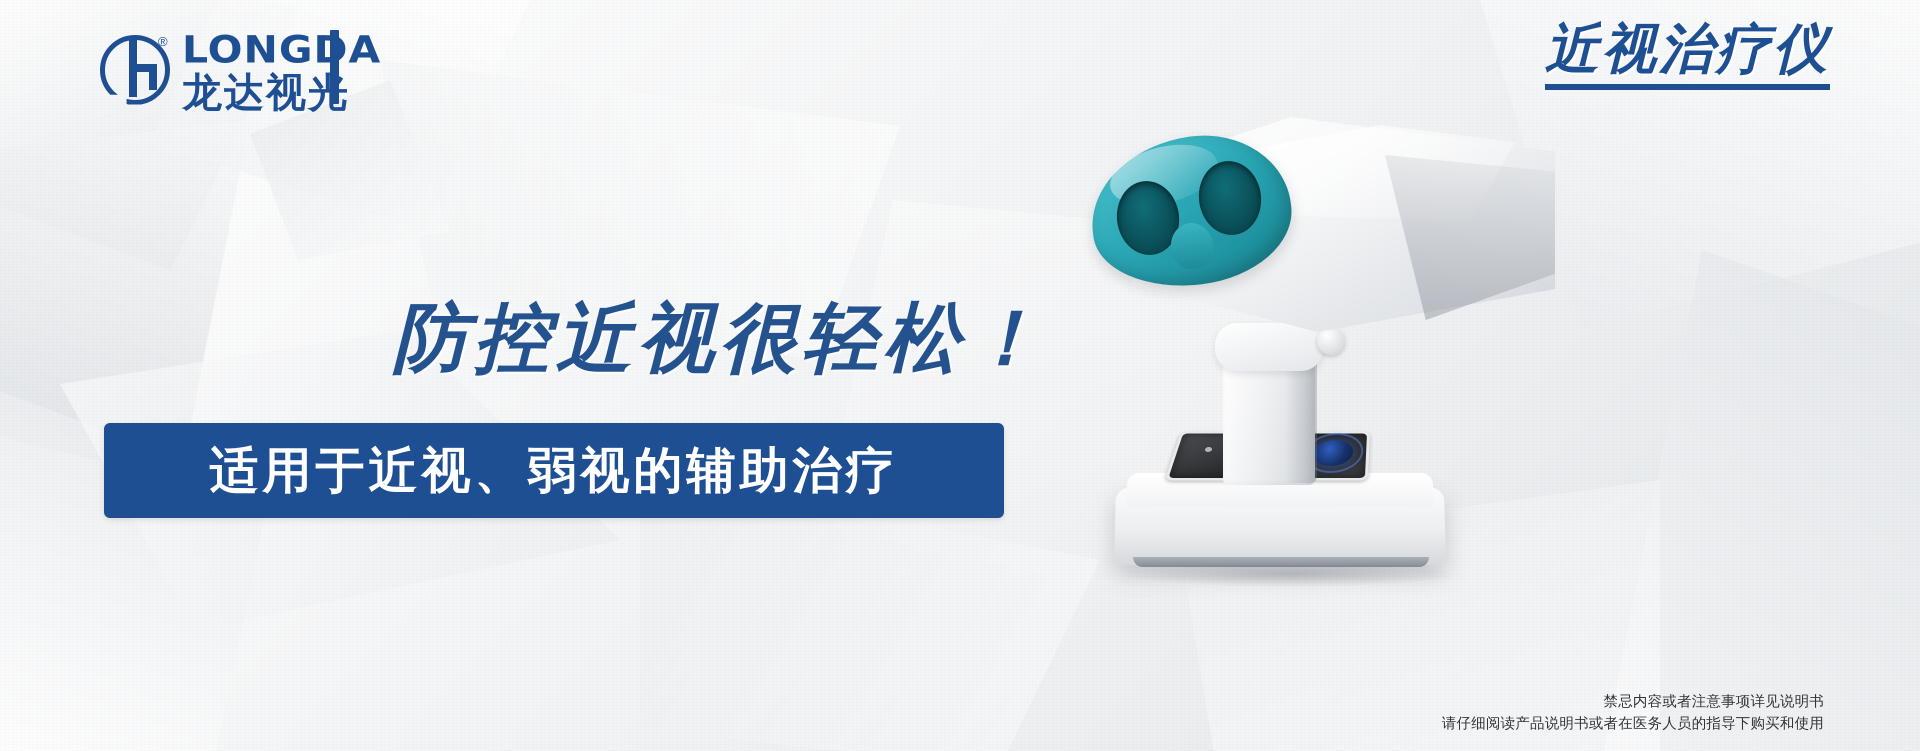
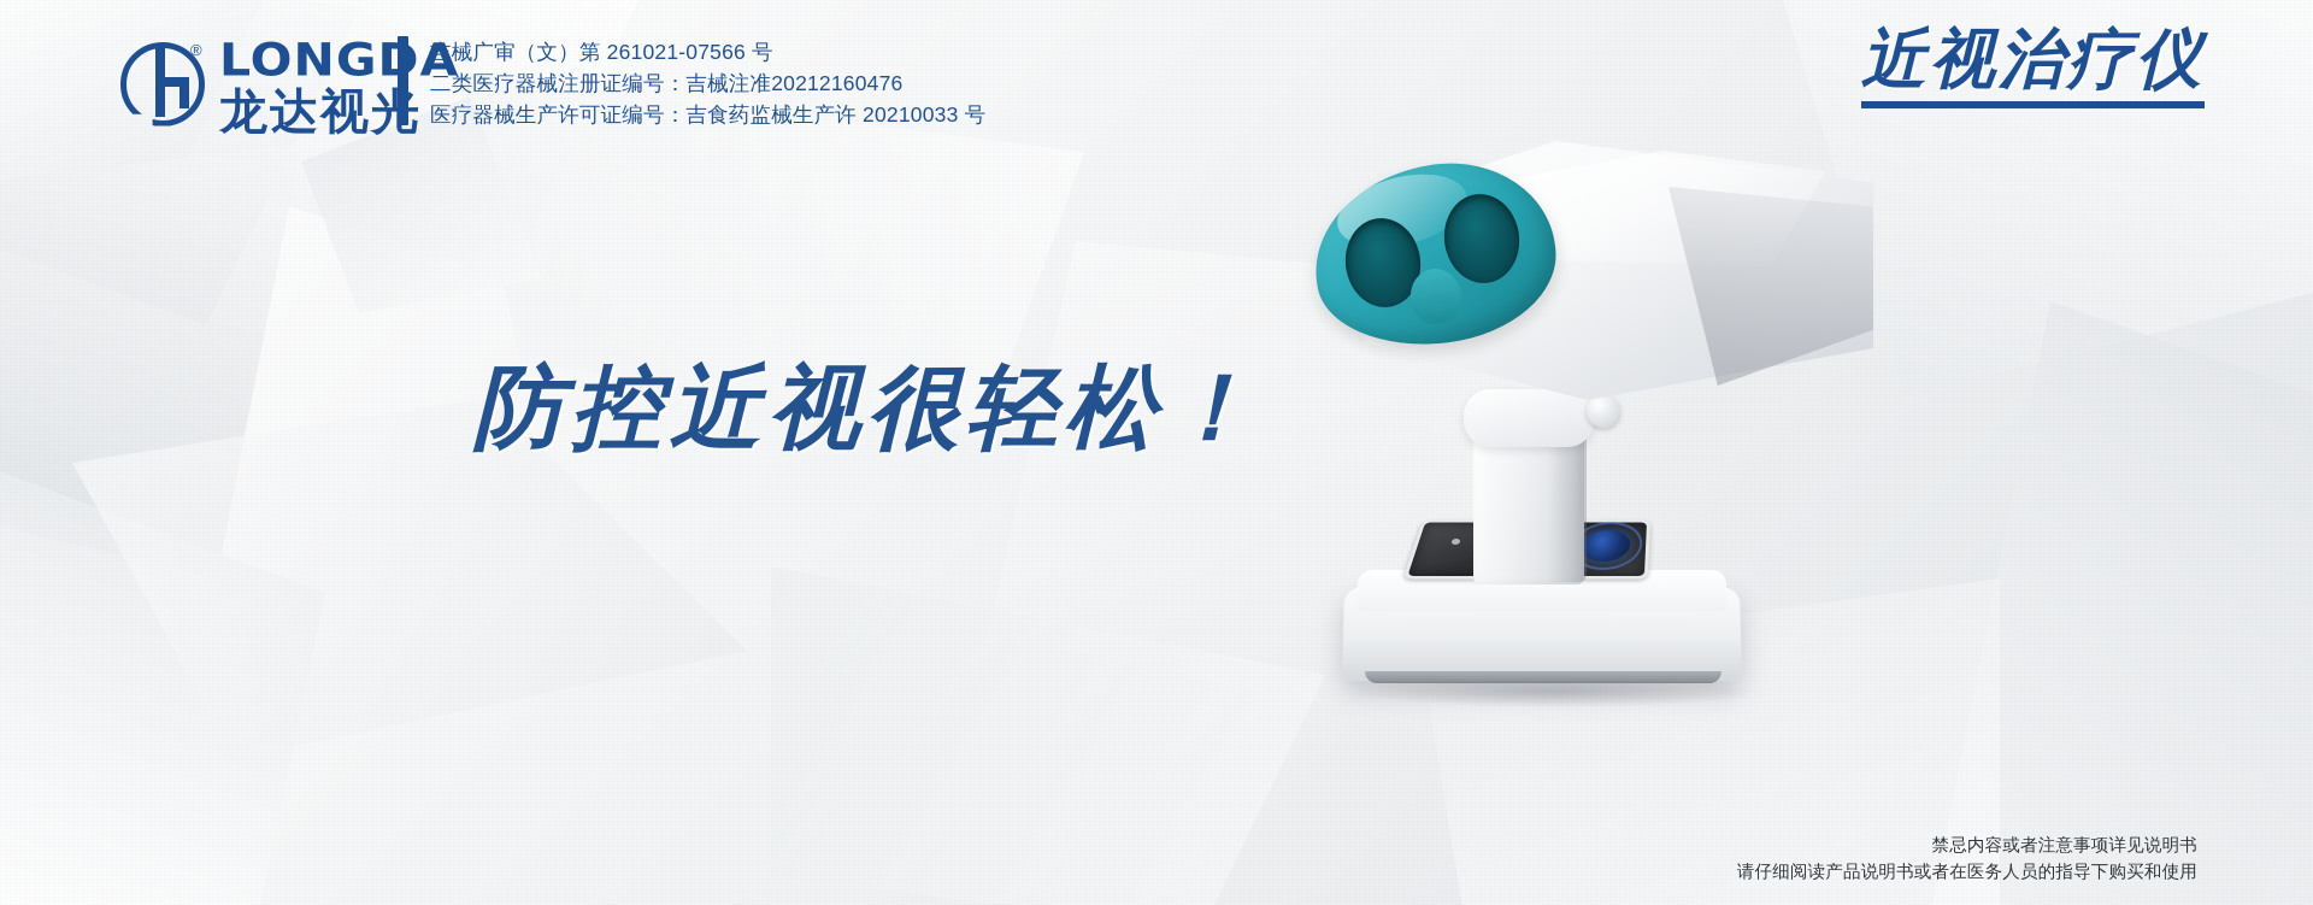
  ®
  LONGA
  龙达视光
+ 吉械广审（文）第 261021-07566 号
+ 二类医疗器械注册证编号：吉械注准20212160476
+ 医疗器械生产许可证编号：吉食药监械生产许 20210033 号
  近视治疗仪
  防控近视很轻松！
- 适用于近视、弱视的辅助治疗
  禁忌内容或者注意事项详见说明书
  请仔细阅读产品说明书或者在医务人员的指导下购买和使用
